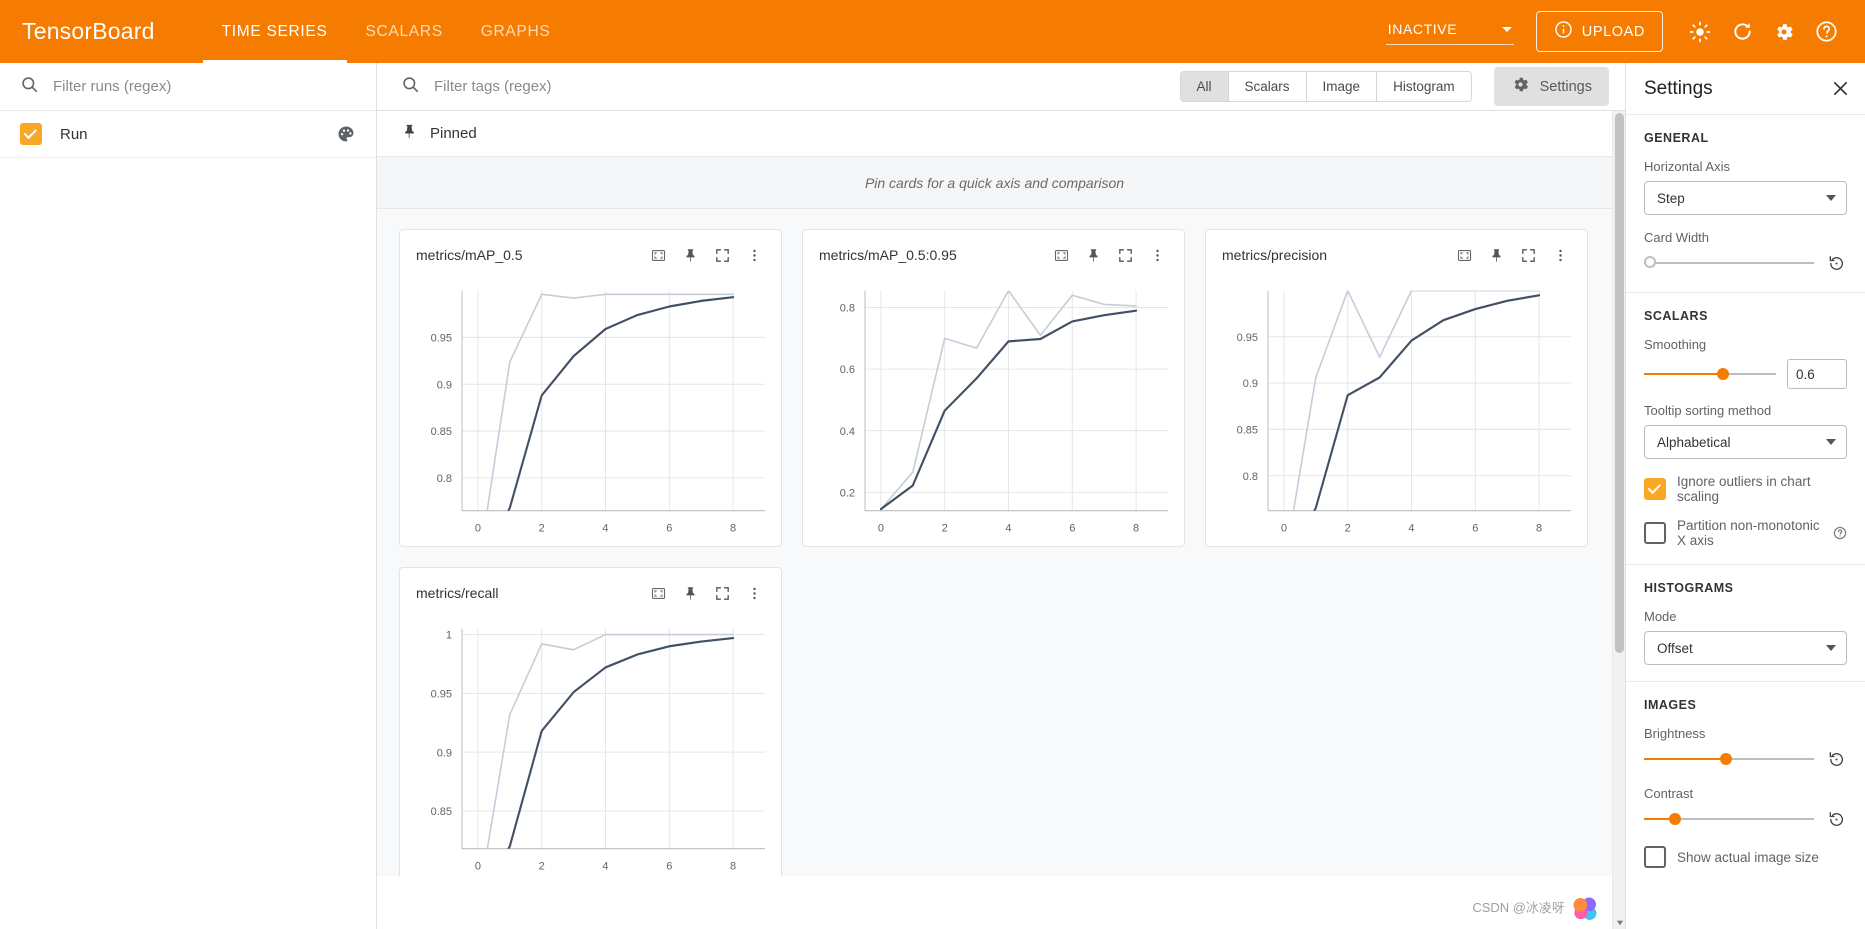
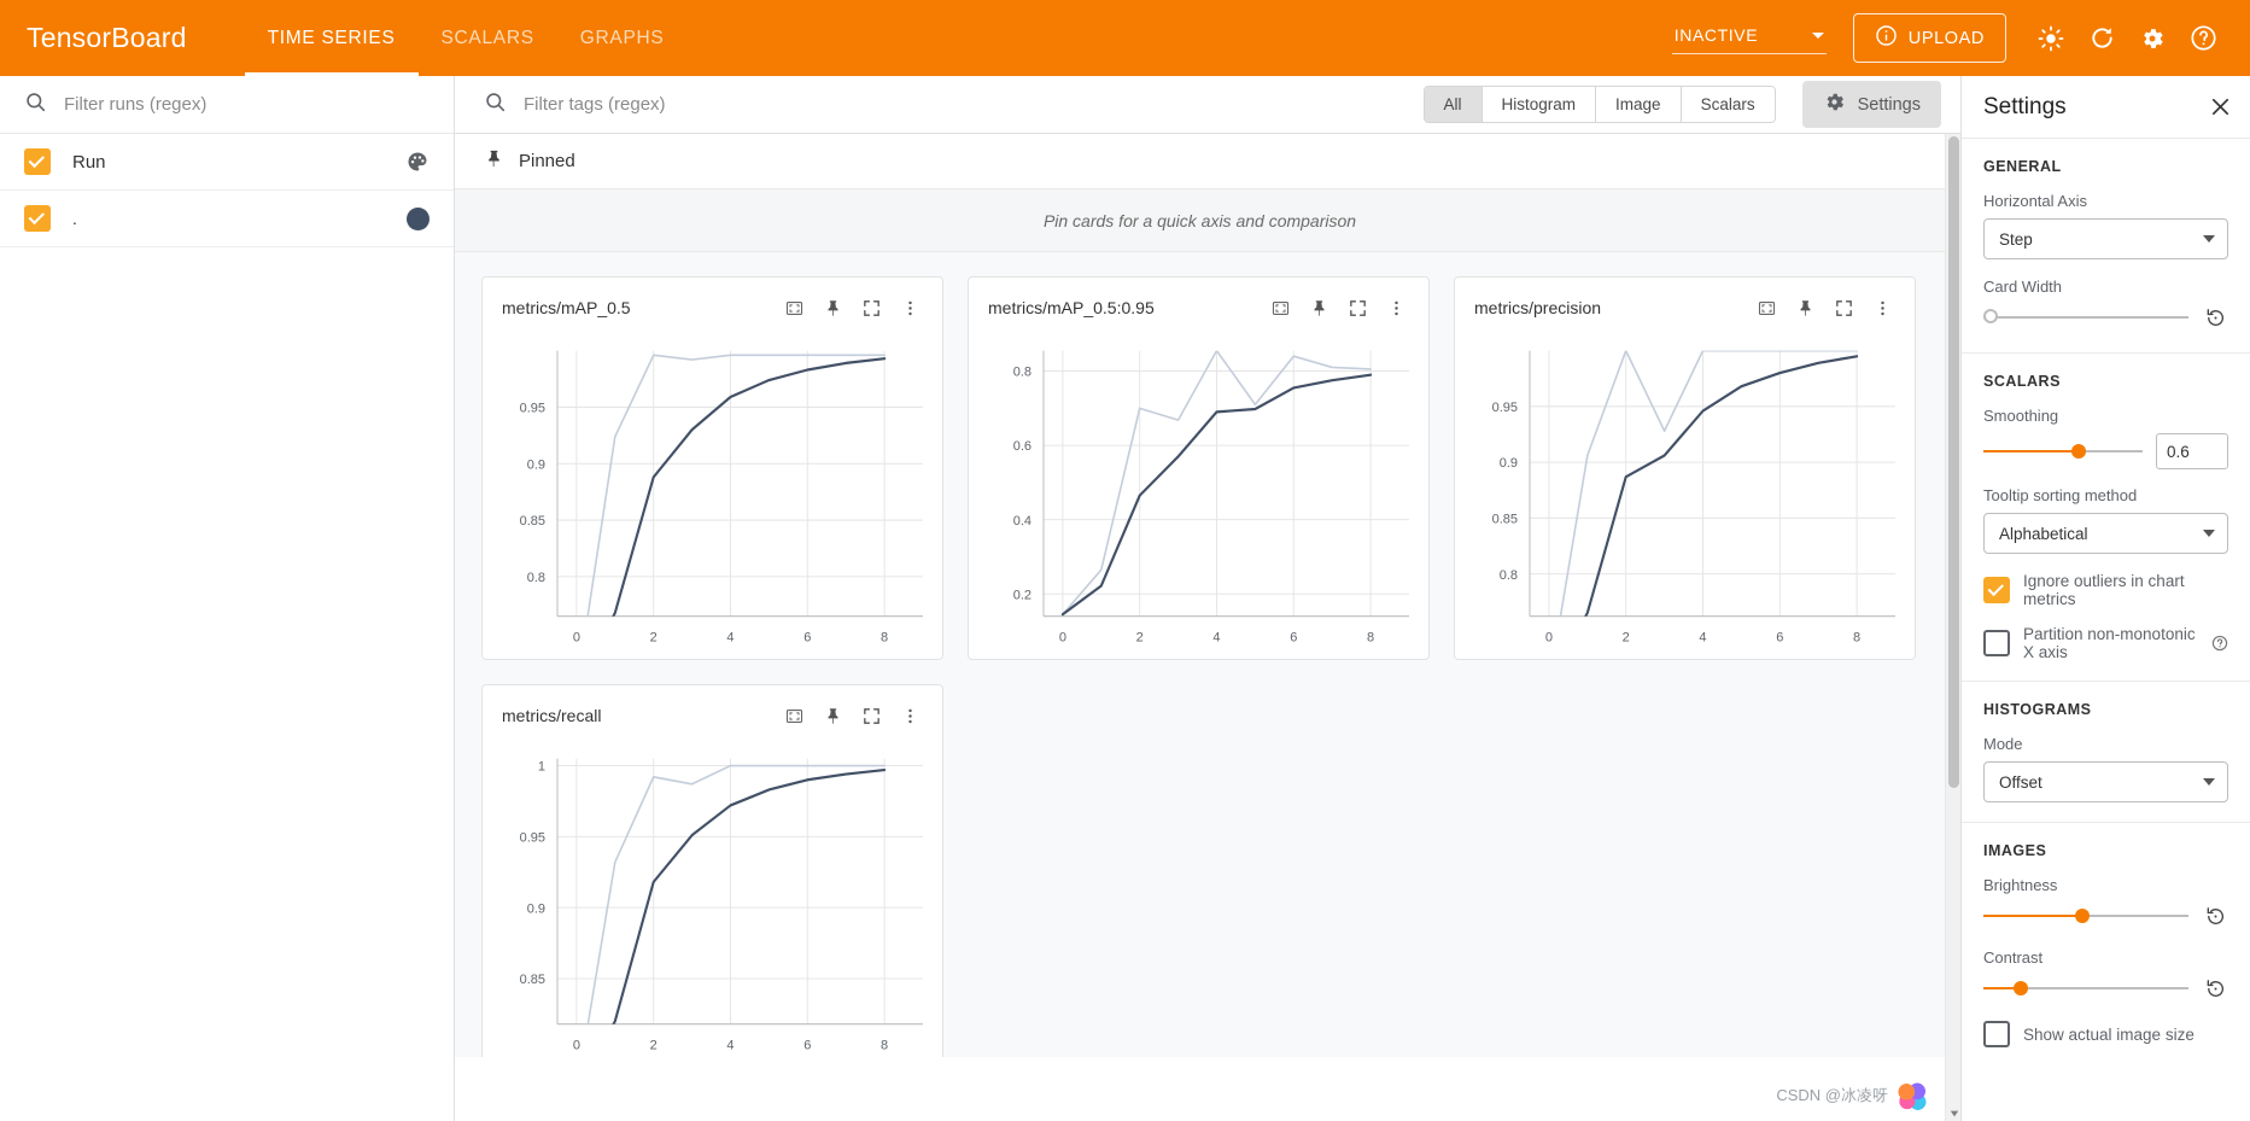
  TensorBoard
  TIME SERIES
  SCALARS
  GRAPHS
  INACTIVE
  UPLOAD
  Filter runs (regex)
  Run
+ .
  Filter tags (regex)
  All
- Scalars
+ Histogram
  Image
- Histogram
+ Scalars
  Settings
  Pinned
  Pin cards for a quick axis and comparison
  metrics/mAP_0.5
  0.8
  0.85
  0.9
  0.95
  0
  2
  4
  6
  8
  metrics/mAP_0.5:0.95
  0.2
  0.4
  0.6
  0.8
  0
  2
  4
  6
  8
  metrics/precision
  0.8
  0.85
  0.9
  0.95
  0
  2
  4
  6
  8
  metrics/recall
  0.85
  0.9
  0.95
  1
  0
  2
  4
  6
  8
  CSDN @冰凌呀
  Settings
  GENERAL
  Horizontal Axis
  Step
  Card Width
  SCALARS
  Smoothing
  0.6
  Tooltip sorting method
  Alphabetical
- Ignore outliers in chart scaling
+ Ignore outliers in chart metrics
  Partition non-monotonic X axis
  HISTOGRAMS
  Mode
  Offset
  IMAGES
  Brightness
  Contrast
  Show actual image size
